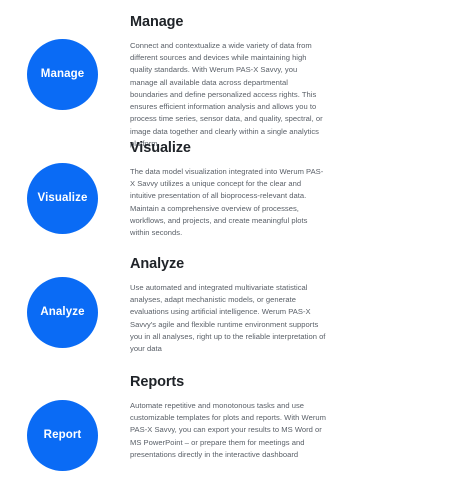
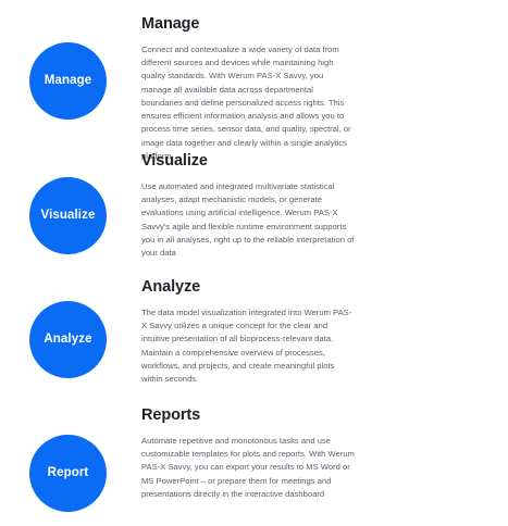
  Manage
  Manage
  Connect and contextualize a wide variety of data from different sources and devices while maintaining high quality standards. With Werum PAS-X Savvy, you manage all available data across departmental boundaries and define personalized access rights. This ensures efficient information analysis and allows you to process time series, sensor data, and quality, spectral, or image data together and clearly within a single analytics platform
  Visualize
  Visualize
- The data model visualization integrated into Werum PAS-X Savvy utilizes a unique concept for the clear and intuitive presentation of all bioprocess-relevant data. Maintain a comprehensive overview of processes, workflows, and projects, and create meaningful plots within seconds.
+ Use automated and integrated multivariate statistical analyses, adapt mechanistic models, or generate evaluations using artificial intelligence. Werum PAS-X Savvy's agile and flexible runtime environment supports you in all analyses, right up to the reliable interpretation of your data
  Analyze
  Analyze
- Use automated and integrated multivariate statistical analyses, adapt mechanistic models, or generate evaluations using artificial intelligence. Werum PAS-X Savvy's agile and flexible runtime environment supports you in all analyses, right up to the reliable interpretation of your data
+ The data model visualization integrated into Werum PAS-X Savvy utilizes a unique concept for the clear and intuitive presentation of all bioprocess-relevant data. Maintain a comprehensive overview of processes, workflows, and projects, and create meaningful plots within seconds.
  Report
  Reports
  Automate repetitive and monotonous tasks and use customizable templates for plots and reports. With Werum PAS-X Savvy, you can export your results to MS Word or MS PowerPoint – or prepare them for meetings and presentations directly in the interactive dashboard
